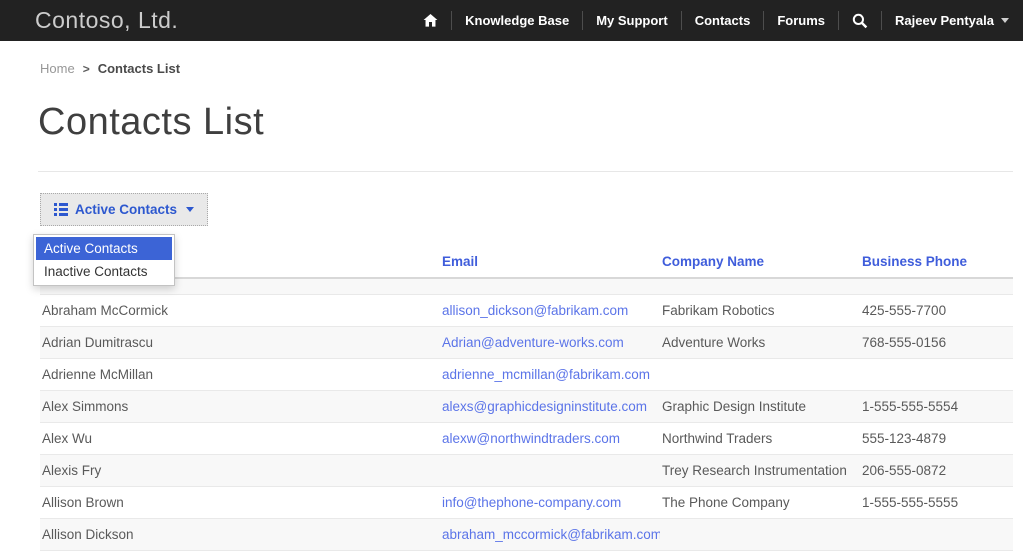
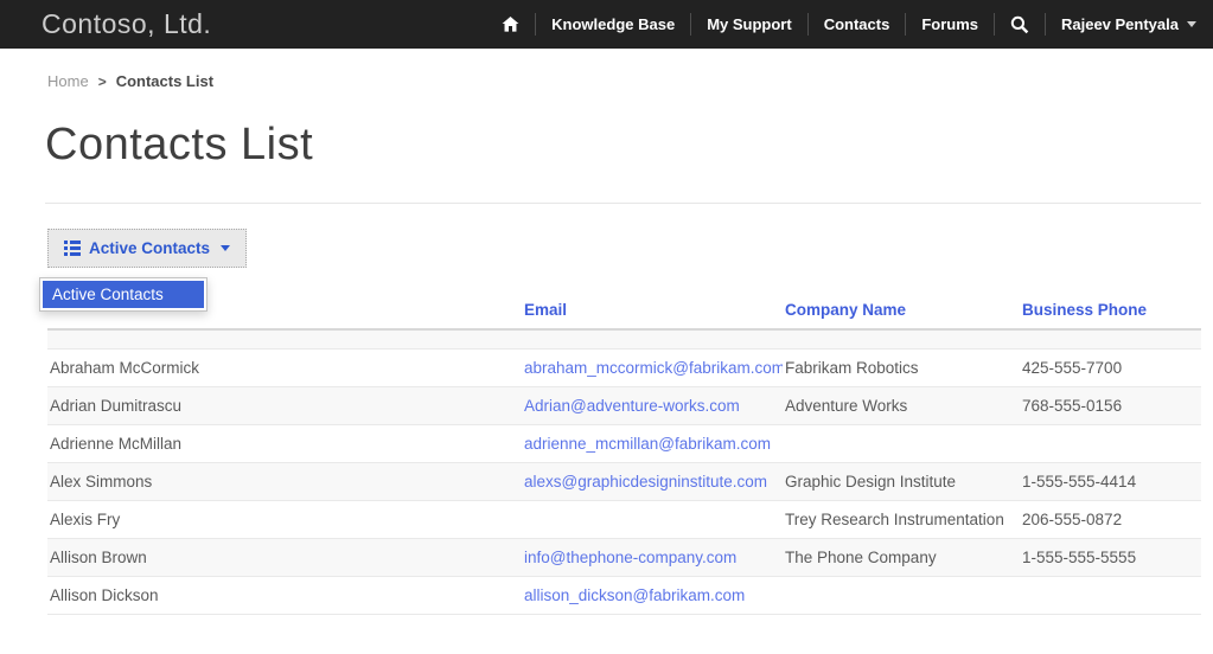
  Contoso, Ltd.
  Knowledge Base
  My Support
  Contacts
  Forums
  Rajeev Pentyala
  Home
  >
  Contacts List
  Contacts List
  Active Contacts
  Active Contacts
- Inactive Contacts
  	Email	Company Name	Business Phone
- Abraham McCormick	allison_dickson@fabrikam.com	Fabrikam Robotics	425-555-7700
+ Abraham McCormick	abraham_mccormick@fabrikam.com	Fabrikam Robotics	425-555-7700
  Adrian Dumitrascu	Adrian@adventure-works.com	Adventure Works	768-555-0156
  Adrienne McMillan	adrienne_mcmillan@fabrikam.com
- Alex Simmons	alexs@graphicdesigninstitute.com	Graphic Design Institute	1-555-555-5554
+ Alex Simmons	alexs@graphicdesigninstitute.com	Graphic Design Institute	1-555-555-4414
- Alex Wu	alexw@northwindtraders.com	Northwind Traders	555-123-4879
  Alexis Fry		Trey Research Instrumentation	206-555-0872
  Allison Brown	info@thephone-company.com	The Phone Company	1-555-555-5555
- Allison Dickson	abraham_mccormick@fabrikam.com
+ Allison Dickson	allison_dickson@fabrikam.com
